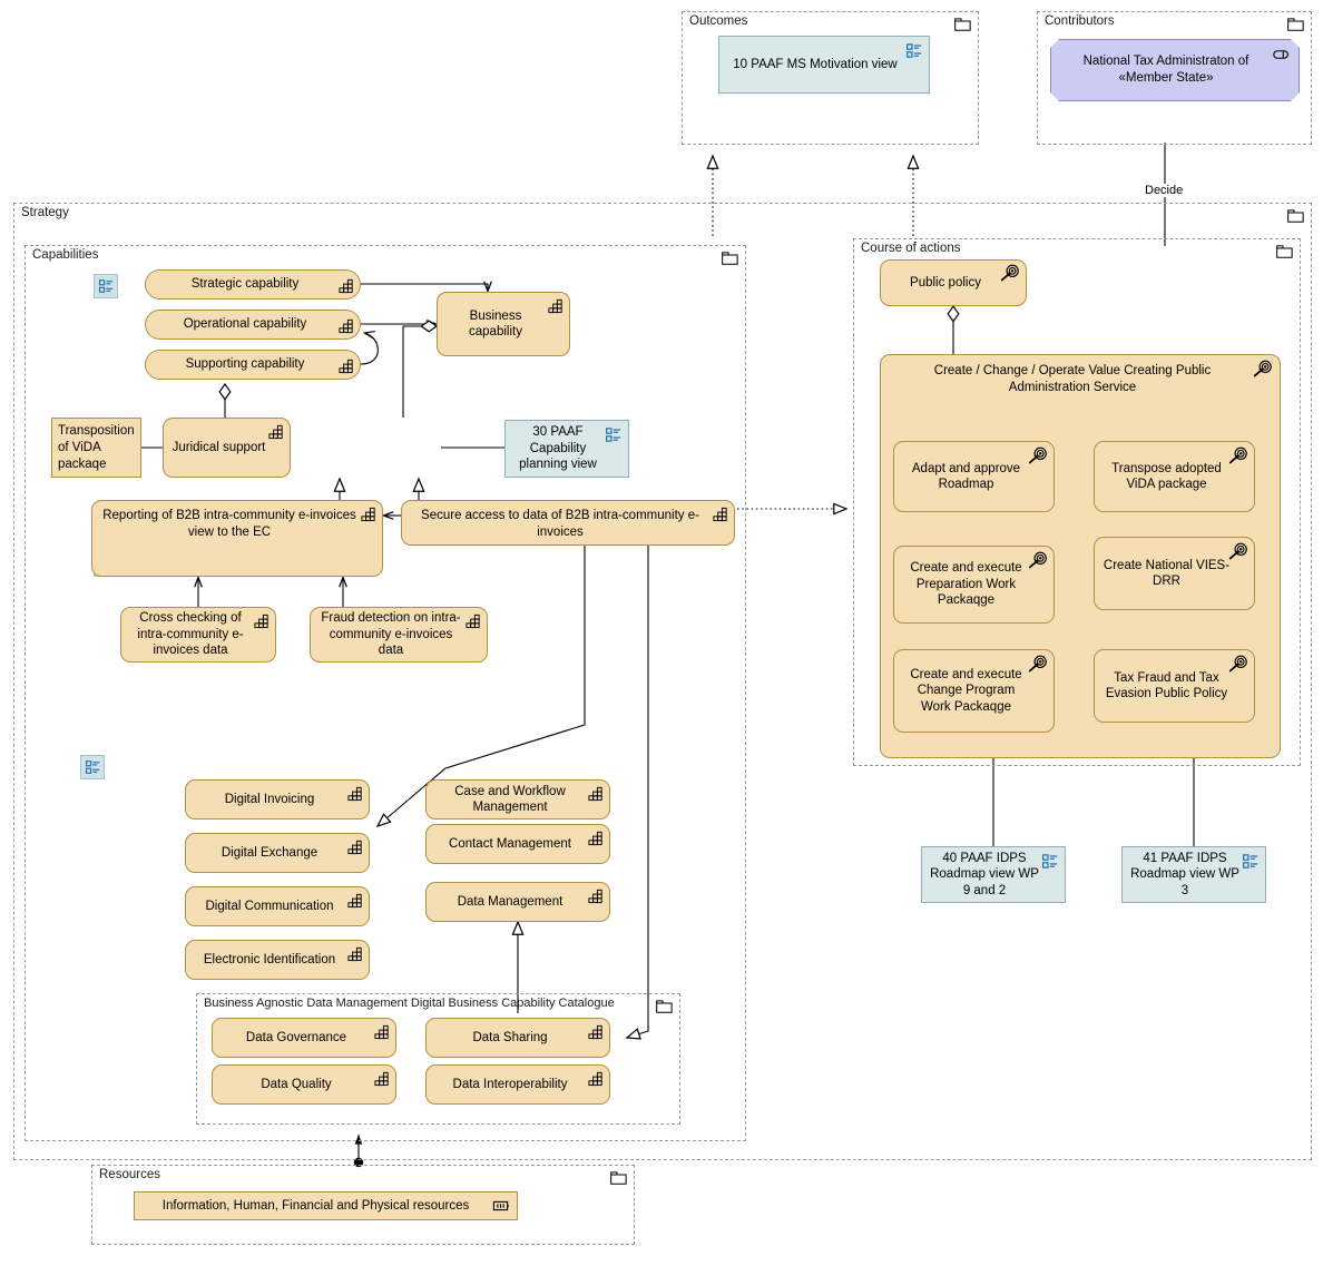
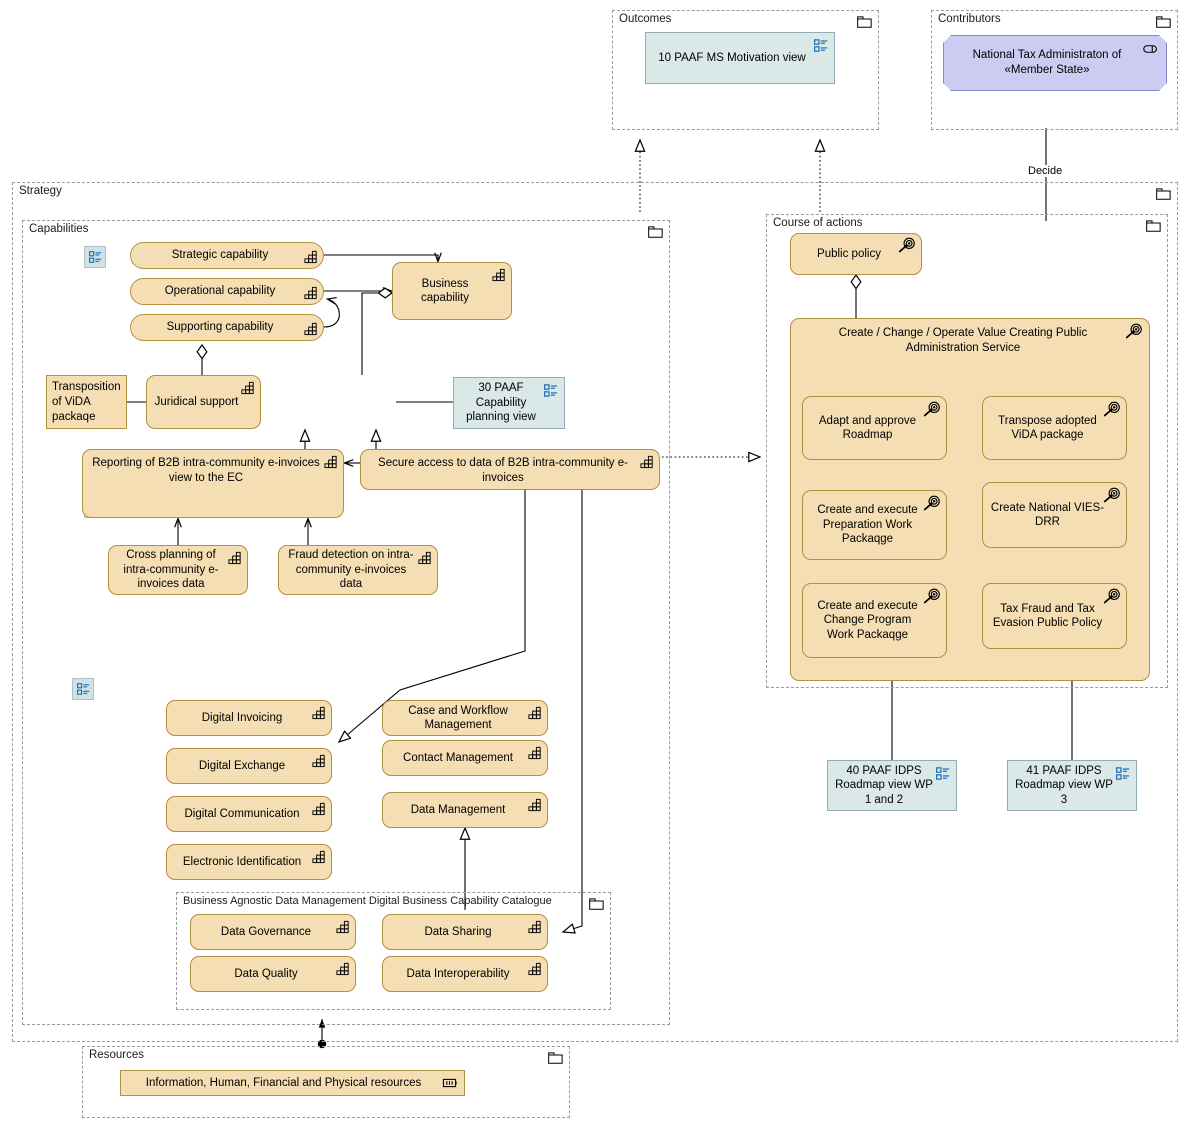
  Outcomes
  Contributors
  Strategy
  Capabilities
  Course of actions
  Business Agnostic Data Management Digital Business Capability Catalogue
  Resources
  10 PAAF MS Motivation view
  30 PAAF Capability planning view
- 40 PAAF IDPS Roadmap view WP 9 and 2
+ 40 PAAF IDPS Roadmap view WP 1 and 2
  41 PAAF IDPS Roadmap view WP 3
  National Tax Administraton of «Member State»
  Strategic capability
  Operational capability
  Supporting capability
  Business capability
  Transposition of ViDA packaqe
  Juridical support
  Reporting of B2B intra-community e-invoices view to the EC
  Secure access to data of B2B intra-community e-invoices
- Cross checking of intra-community e-invoices data
+ Cross planning of intra-community e-invoices data
  Fraud detection on intra-community e-invoices data
  Digital Invoicing
  Digital Exchange
  Digital Communication
  Electronic Identification
  Case and Workflow Management
  Contact Management
  Data Management
  Data Governance
  Data Sharing
  Data Quality
  Data Interoperability
  Public policy
  Create / Change / Operate Value Creating Public Administration Service
  Adapt and approve Roadmap
  Transpose adopted ViDA package
  Create and execute Preparation Work Packaqge
  Create National VIES-DRR
  Create and execute Change Program Work Packaqge
  Tax Fraud and Tax Evasion Public Policy
  Information, Human, Financial and Physical resources
  Decide
